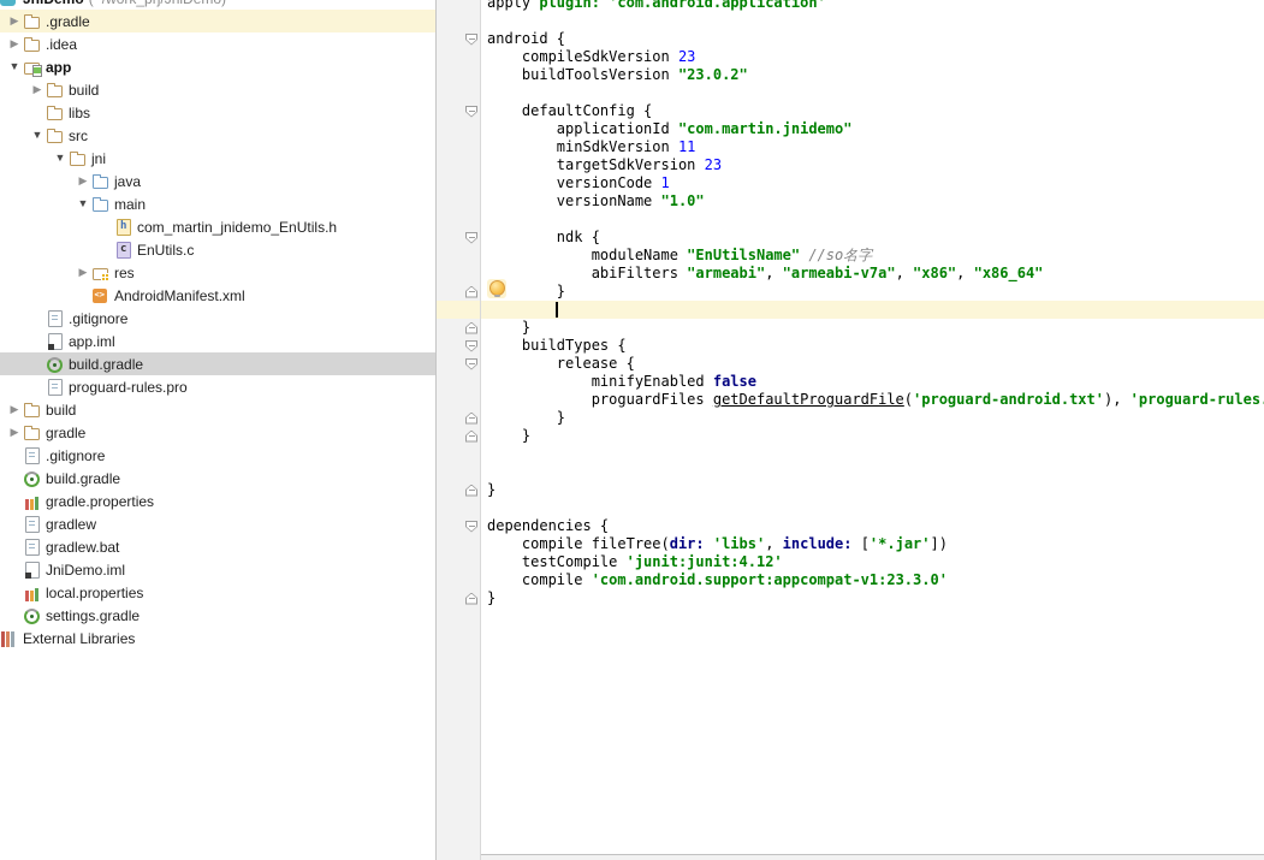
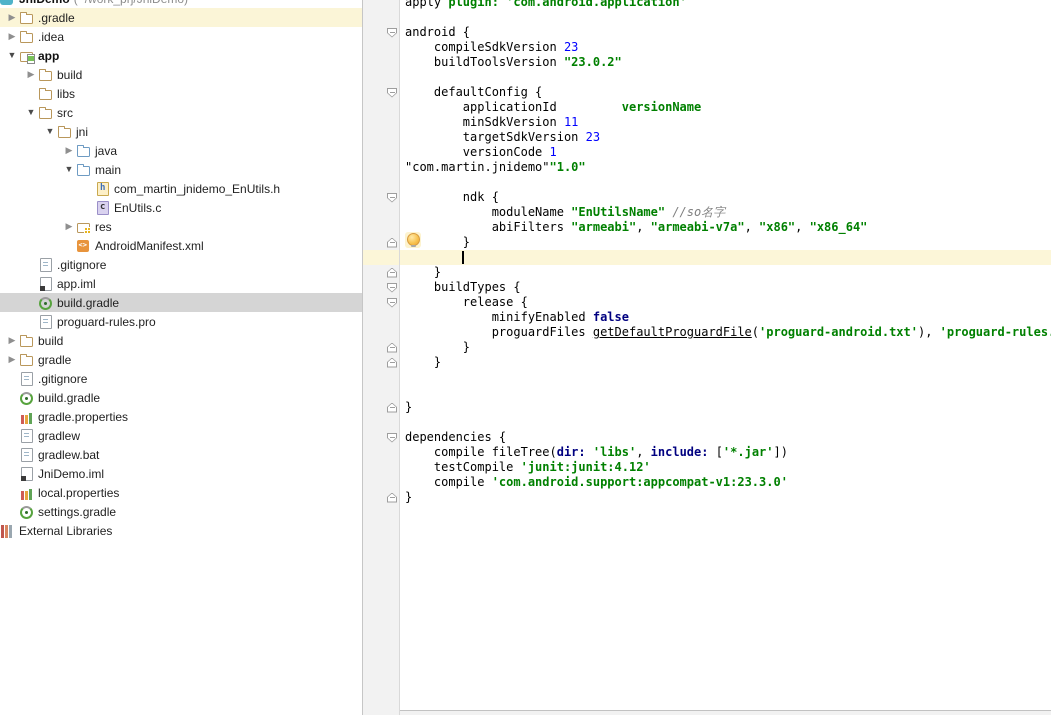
  ▶
  .gradle
  ▶
  .idea
  ▼
  app
  ▶
  build
  libs
  ▼
  src
  ▼
  jni
  ▶
  java
  ▼
  main
  com_martin_jnidemo_EnUtils.h
  EnUtils.c
  ▶
  res
  AndroidManifest.xml
  .gitignore
  app.iml
  build.gradle
  proguard-rules.pro
  ▶
  build
  ▶
  gradle
  .gitignore
  build.gradle
  gradle.properties
  gradlew
  gradlew.bat
  JniDemo.iml
  local.properties
  settings.gradle
  External Libraries
  apply plugin: 'com.android.application'
  android {
  compileSdkVersion 23
  buildToolsVersion "23.0.2"
  defaultConfig {
- applicationId "com.martin.jnidemo"
+ applicationId versionName
  minSdkVersion 11
  targetSdkVersion 23
  versionCode 1
- versionName "1.0"
+ "com.martin.jnidemo""1.0"
  ndk {
  moduleName "EnUtilsName" //so名字
  abiFilters "armeabi", "armeabi-v7a", "x86", "x86_64"
  }
  }
  buildTypes {
  release {
  minifyEnabled false
  proguardFiles getDefaultProguardFile('proguard-android.txt'), 'proguard-rules
  }
  }
  }
  dependencies {
  compile fileTree(dir: 'libs', include: ['*.jar'])
  testCompile 'junit:junit:4.12'
  compile 'com.android.support:appcompat-v1:23.3.0'
  }
